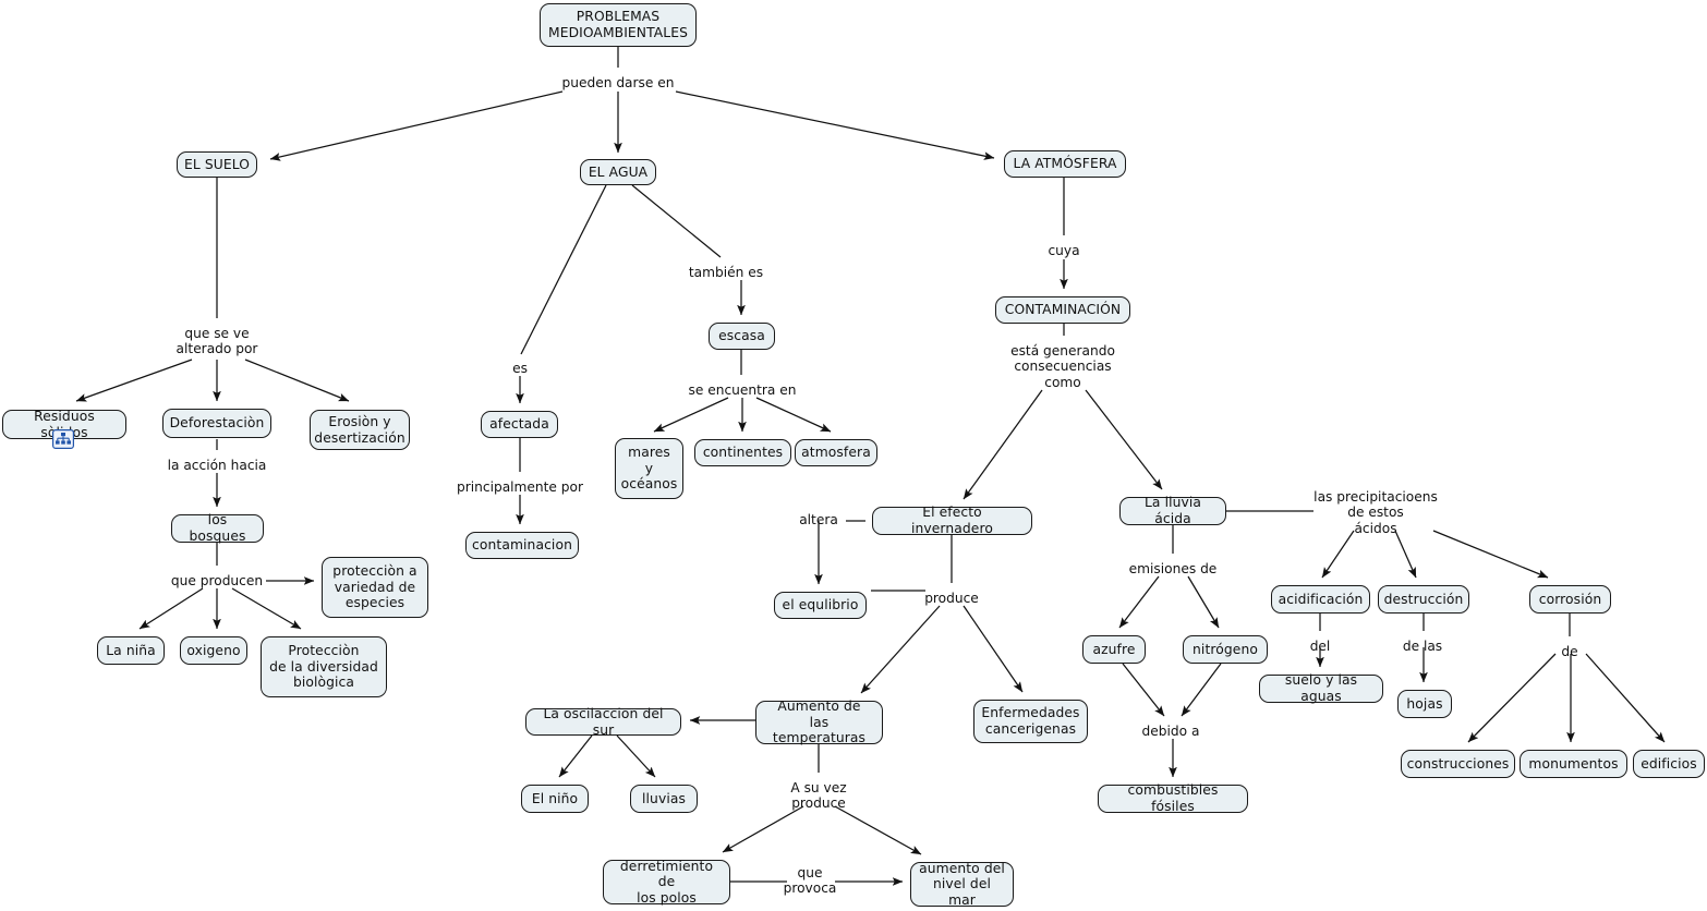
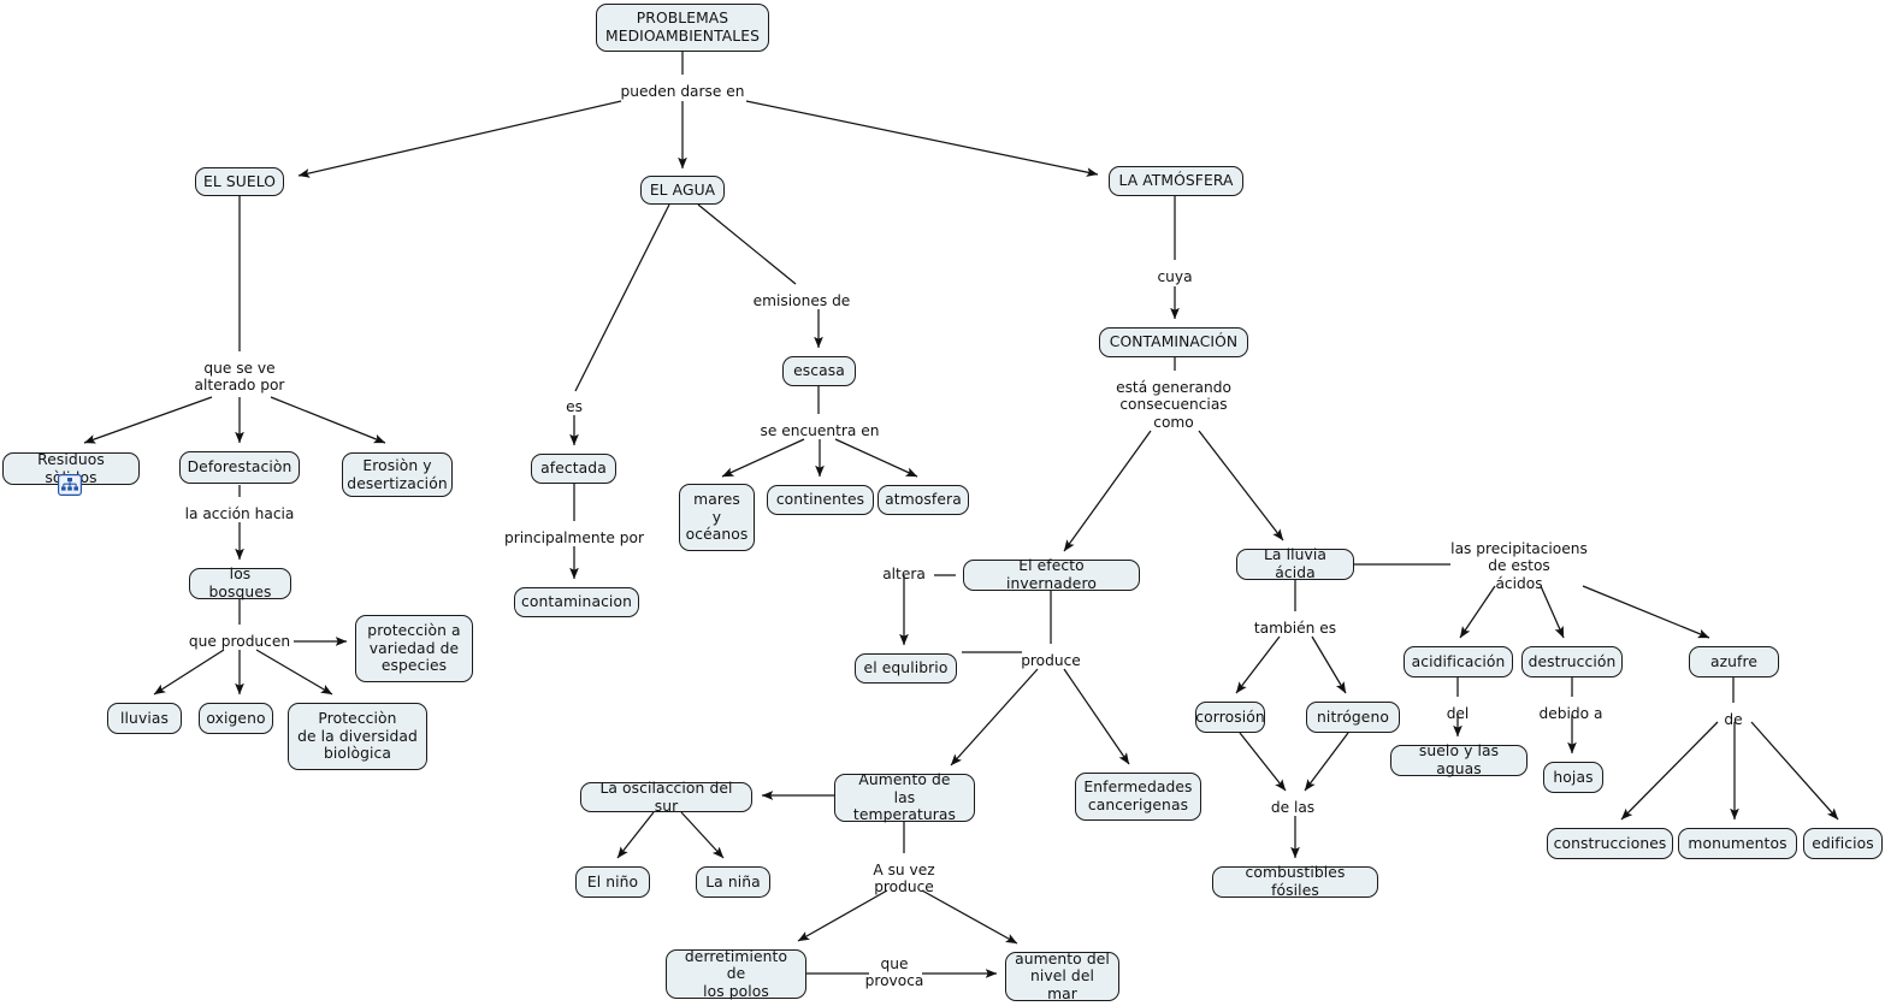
  PROBLEMAS
  MEDIOAMBIENTALES
  EL SUELO
  EL AGUA
  LA ATMÓSFERA
  Residuos sòos
  Deforestaciòn
  Erosiòn y
  desertización
  los bosques
  protecciòn a
  variedad de
  especies
- La niña
+ lluvias
  oxigeno
  Protecciòn
  de la diversidad
  biològica
  afectada
  contaminacion
  escasa
  mares
  y
  océanos
  continentes
  atmosfera
  CONTAMINACIÓN
  El efecto invernadero
  el equlibrio
  Aumento de
  las temperaturas
  Enfermedades
  cancerigenas
  La oscilaccion del sur
  El niño
- lluvias
+ La niña
  derretimiento de
  los polos
  aumento del
  nivel del mar
  La lluvia ácida
- azufre
+ corrosión
  nitrógeno
  combustibles fósiles
  acidificación
  destrucción
- corrosión
+ azufre
  suelo y las aguas
  hojas
  construcciones
  monumentos
  edificios
  pueden darse en
  que se ve
  alterado por
  la acción hacia
  que producen
  es
  principalmente por
- también es
+ emisiones de
  se encuentra en
  cuya
  está generando
  consecuencias
  como
  altera
  produce
  A su vez
  produce
  que
  provoca
- emisiones de
+ también es
- debido a
+ de las
  las precipitacioens
  de estos
  ácidos
  del
- de las
+ debido a
  de
